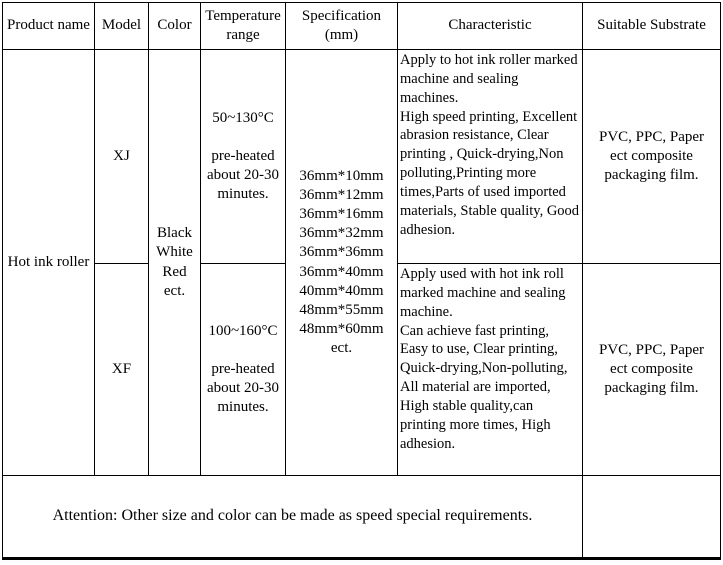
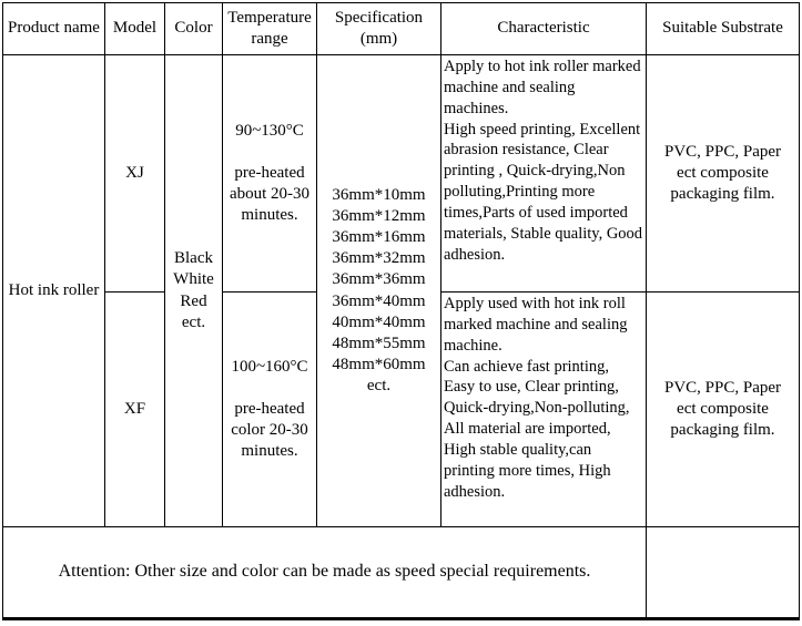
  Product name	Model	Color	Temperature range	Specification (mm)	Characteristic	Suitable Substrate
- Hot ink roller	XJ	Black White Red ect.	50~130°C pre-heated about 20-30 minutes.	36mm*10mm 36mm*12mm 36mm*16mm 36mm*32mm 36mm*36mm 36mm*40mm 40mm*40mm 48mm*55mm 48mm*60mm ect.	Apply to hot ink roller marked machine and sealing machines. High speed printing, Excellent abrasion resistance, Clear printing , Quick-drying,Non polluting,Printing more times,Parts of used imported materials, Stable quality, Good adhesion.	PVC, PPC, Paper ect composite packaging film.
+ Hot ink roller	XJ	Black White Red ect.	90~130°C pre-heated about 20-30 minutes.	36mm*10mm 36mm*12mm 36mm*16mm 36mm*32mm 36mm*36mm 36mm*40mm 40mm*40mm 48mm*55mm 48mm*60mm ect.	Apply to hot ink roller marked machine and sealing machines. High speed printing, Excellent abrasion resistance, Clear printing , Quick-drying,Non polluting,Printing more times,Parts of used imported materials, Stable quality, Good adhesion.	PVC, PPC, Paper ect composite packaging film.
- XF	100~160°C pre-heated about 20-30 minutes.	Apply used with hot ink roll marked machine and sealing machine. Can achieve fast printing, Easy to use, Clear printing, Quick-drying,Non-polluting, All material are imported, High stable quality,can printing more times, High adhesion.	PVC, PPC, Paper ect composite packaging film.
+ XF	100~160°C pre-heated color 20-30 minutes.	Apply used with hot ink roll marked machine and sealing machine. Can achieve fast printing, Easy to use, Clear printing, Quick-drying,Non-polluting, All material are imported, High stable quality,can printing more times, High adhesion.	PVC, PPC, Paper ect composite packaging film.
  Attention: Other size and color can be made as speed special requirements.
